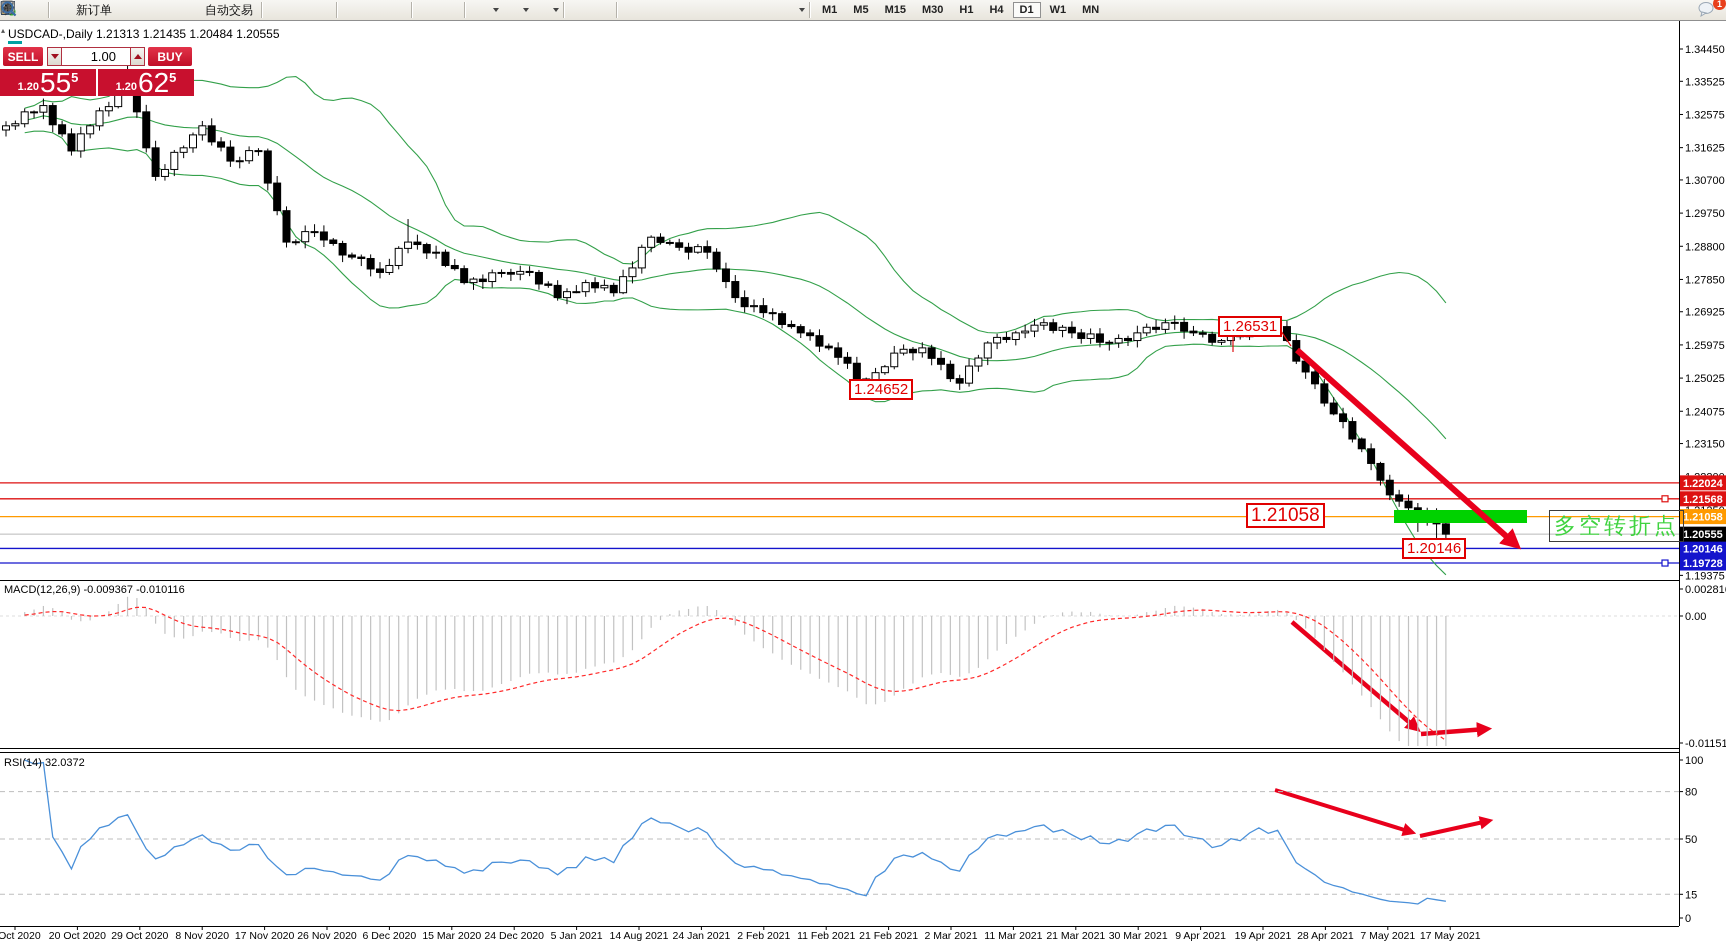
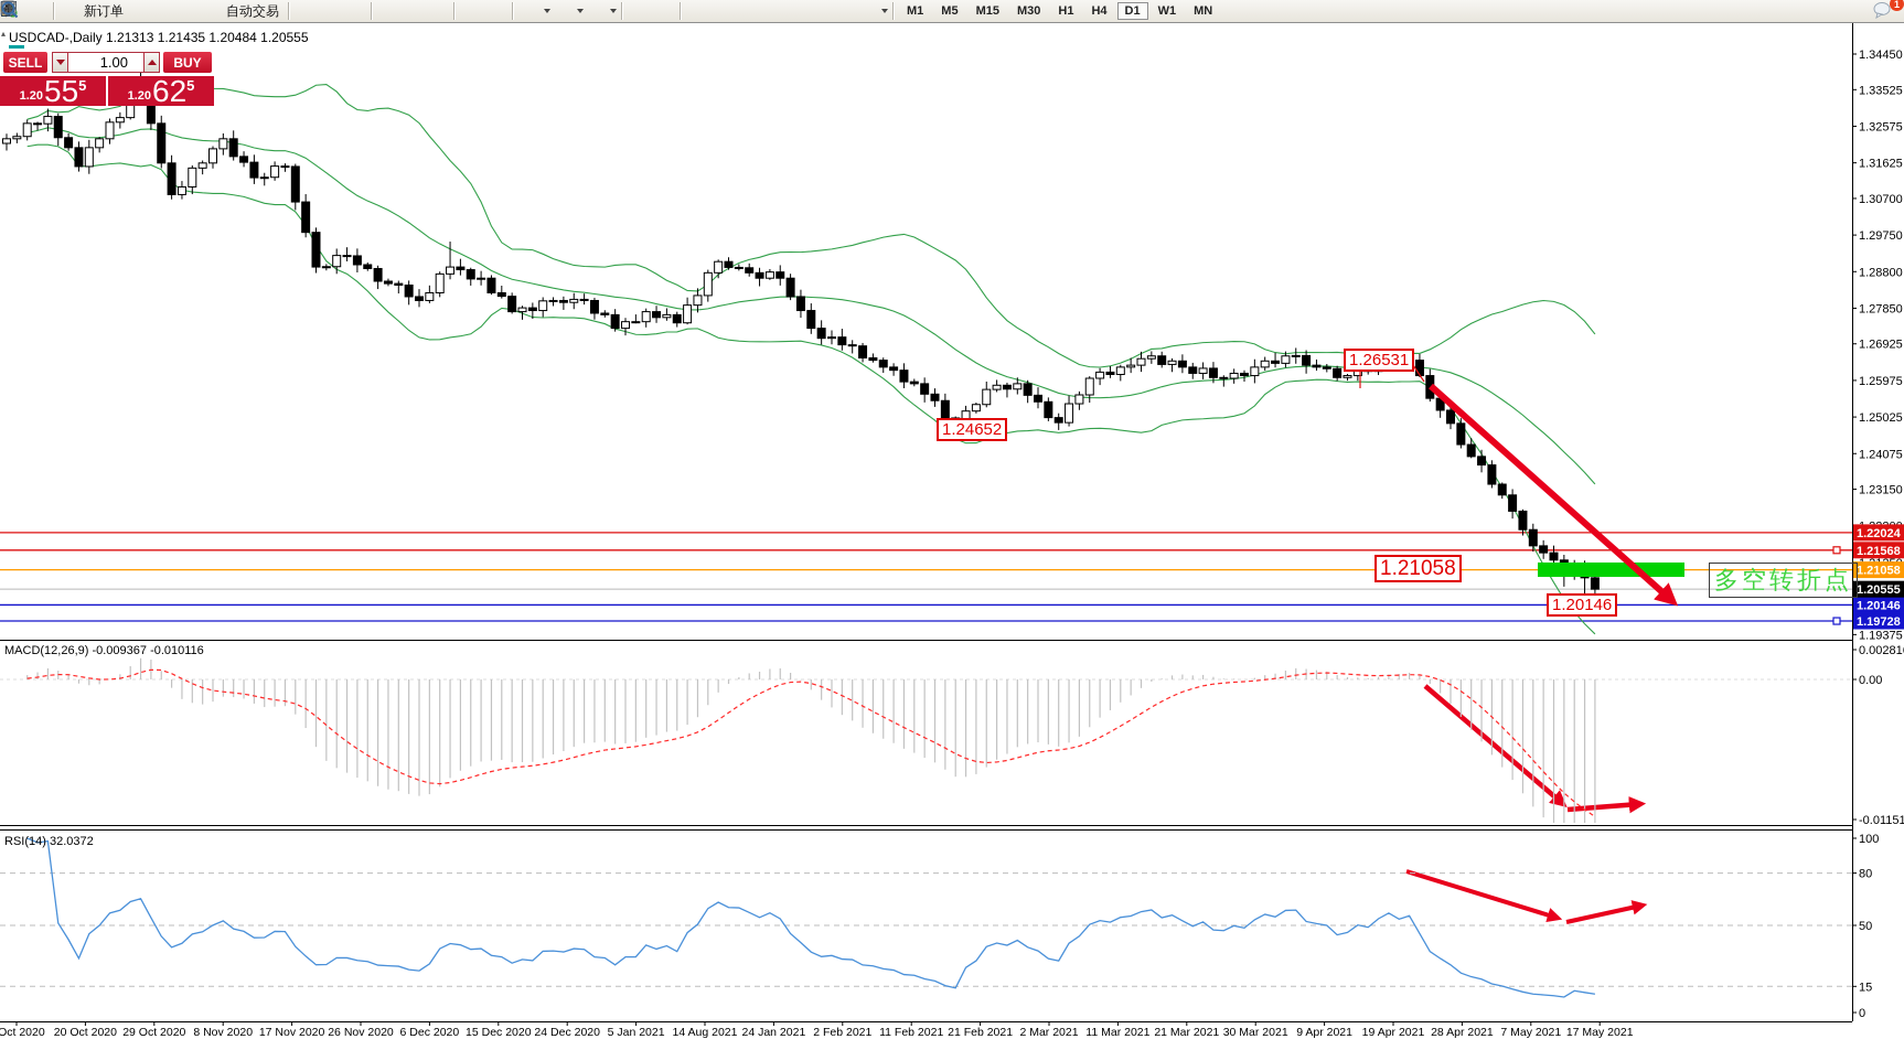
  1.34450
  1.33525
  1.32575
  1.31625
  1.30700
  1.29750
  1.28800
  1.27850
  1.26925
  1.25975
  1.25025
  1.24075
  1.23150
  1.19375
  1.22024
  1.21568
  1.21058
  1.20146
  1.19728
  1.20555
  0.00281
  0.00
  -0.01151
  100
  80
  50
  15
  0
  Oct 2020
  20 Oct 2020
  29 Oct 2020
  8 Nov 2020
  17 Nov 2020
  26 Nov 2020
  6 Dec 2020
- 15 Mar 2020
+ 15 Dec 2020
  24 Dec 2020
  5 Jan 2021
  14 Aug 2021
  24 Jan 2021
  2 Feb 2021
  11 Feb 2021
  21 Feb 2021
  2 Mar 2021
  11 Mar 2021
  21 Mar 2021
  30 Mar 2021
  9 Apr 2021
  19 Apr 2021
  28 Apr 2021
  7 May 2021
  17 May 2021
  新订单
  自动交易
  A
  T
  M1
  M5
  M15
  M30
  H1
  H4
  D1
  W1
  MN
  1
  ▴
  USDCAD-,Daily 1.21313 1.21435 1.20484 1.20555
  SELL
  1.00
  BUY
  1.20
  55
  5
  1.20
  62
  5
  MACD(12,26,9) -0.009367 -0.010116
  RSI(14) 32.0372
  1.26531
  1.24652
  1.21058
  1.20146
  多空转折点
